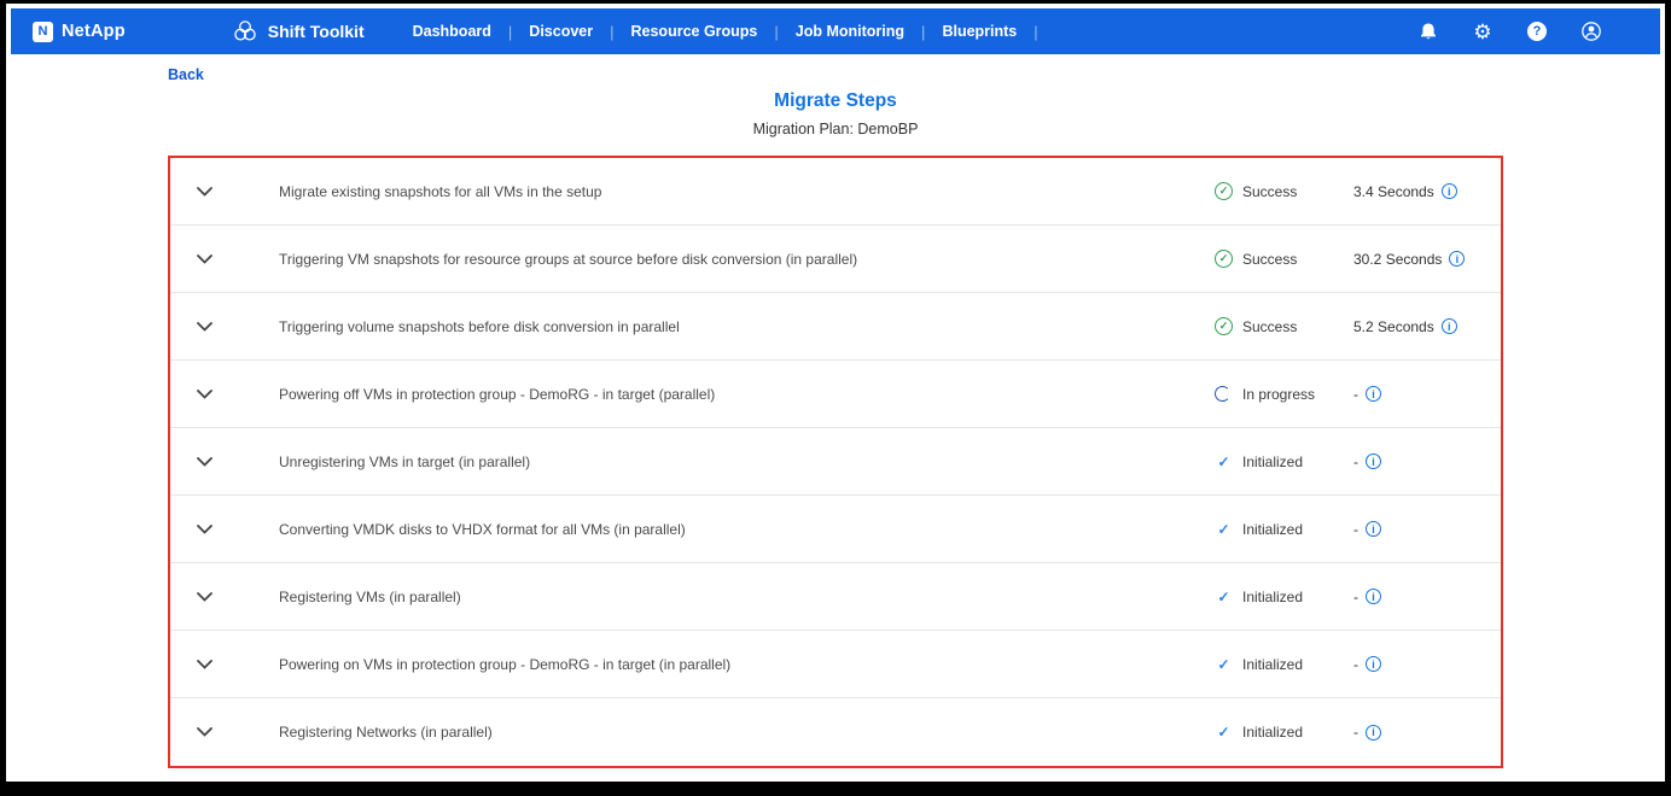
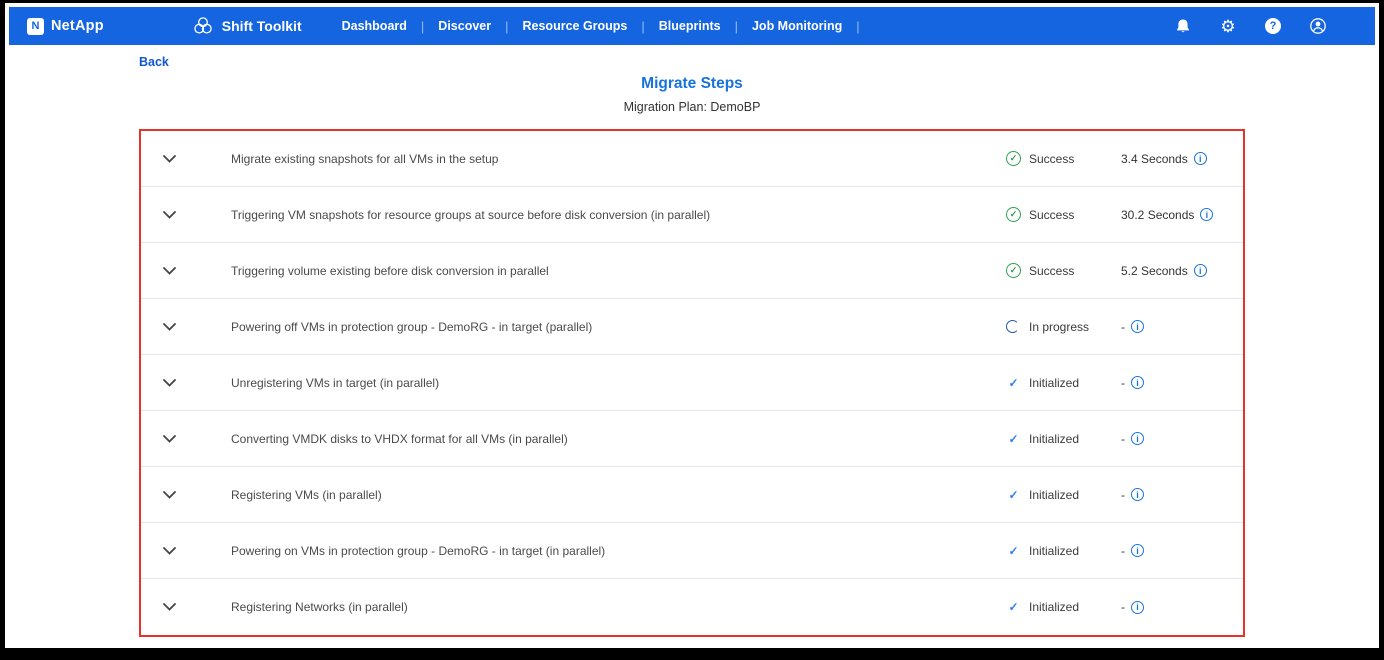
  NetApp
  Shift Toolkit
  Dashboard
  |
  Discover
  |
  Resource Groups
  |
- Job Monitoring
+ Blueprints
  |
- Blueprints
+ Job Monitoring
  |
  ⚙
  Back
  Migrate Steps
  Migration Plan: DemoBP
  Migrate existing snapshots for all VMs in the setup
  Success
  3.4 Seconds
  Triggering VM snapshots for resource groups at source before disk conversion (in parallel)
  Success
  30.2 Seconds
- Triggering volume snapshots before disk conversion in parallel
+ Triggering volume existing before disk conversion in parallel
  Success
  5.2 Seconds
  Powering off VMs in protection group - DemoRG - in target (parallel)
  In progress
  -
  Unregistering VMs in target (in parallel)
  Initialized
  -
  Converting VMDK disks to VHDX format for all VMs (in parallel)
  Initialized
  -
  Registering VMs (in parallel)
  Initialized
  -
  Powering on VMs in protection group - DemoRG - in target (in parallel)
  Initialized
  -
  Registering Networks (in parallel)
  Initialized
  -
